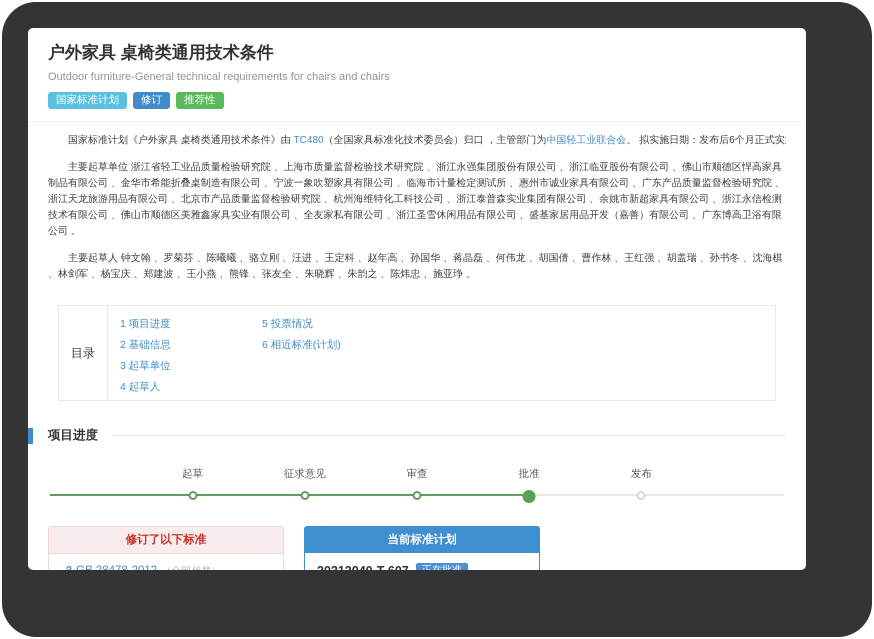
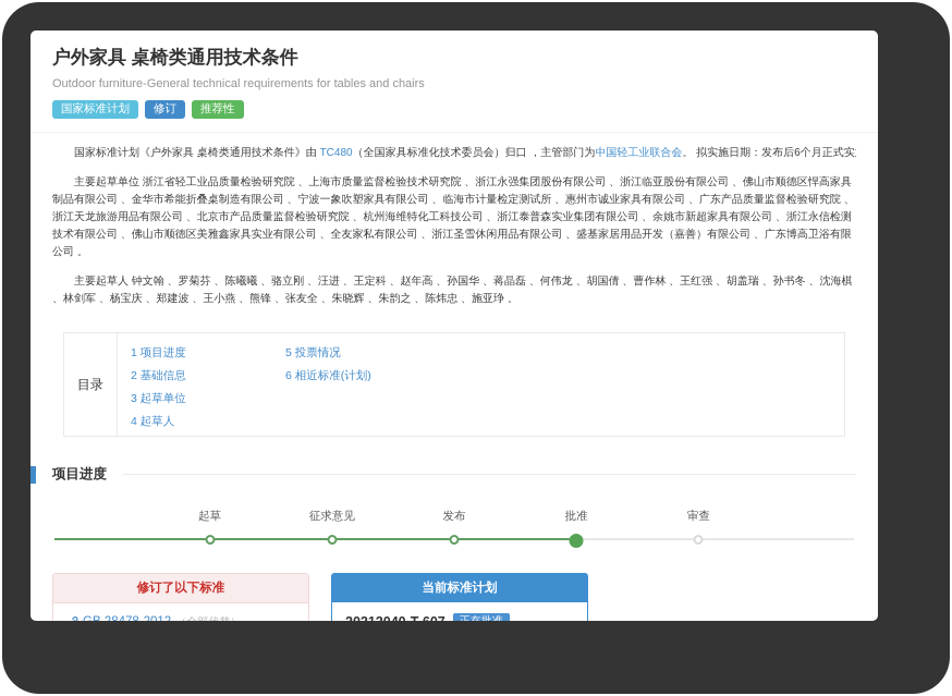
  户外家具 桌椅类通用技术条件
- Outdoor furniture-General technical requirements for chairs and chairs
+ Outdoor furniture-General technical requirements for tables and chairs
  国家标准计划
  修订
  推荐性
  国家标准计划《户外家具 桌椅类通用技术条件》由 TC480（全国家具标准化技术委员会）归口 ，主管部门为中国轻工业联合会。 拟实施日期：发布后6个月正式实
  主要起草单位 浙江省轻工业品质量检验研究院 、上海市质量监督检验技术研究院 、浙江永强集团股份有限公司 、浙江临亚股份有限公司 、佛山市顺德区悍高家具制品有限公司 、金华市希能折叠桌制造有限公司 、宁波一象吹塑家具有限公司 、临海市计量检定测试所 、惠州市诚业家具有限公司 、广东产品质量监督检验研究院 、浙江天龙旅游用品有限公司 、北京市产品质量监督检验研究院 、杭州海维特化工科技公司 、浙江泰普森实业集团有限公司 、余姚市新超家具有限公司 、浙江永信检测技术有限公司 、佛山市顺德区美雅鑫家具实业有限公司 、全友家私有限公司 、浙江圣雪休闲用品有限公司 、盛基家居用品开发（嘉善）有限公司 、广东博高卫浴有限公司 。
  主要起草人 钟文翰 、罗菊芬 、陈曦曦 、骆立刚 、汪进 、王定科 、赵年高 、孙国华 、蒋晶磊 、何伟龙 、胡国倩 、曹作林 、王红强 、胡盖瑞 、孙书冬 、沈海棋 、林剑军 、杨宝庆 、郑建波 、王小燕 、熊锋 、张友全 、朱晓辉 、朱韵之 、陈炜忠 、施亚琤 。
  目录
  1 项目进度
  2 基础信息
  3 起草单位
  4 起草人
  5 投票情况
  6 相近标准(计划)
  项目进度
  起草
  征求意见
- 审查
+ 发布
  批准
- 发布
+ 审查
  修订了以下标准
  当前标准计划
